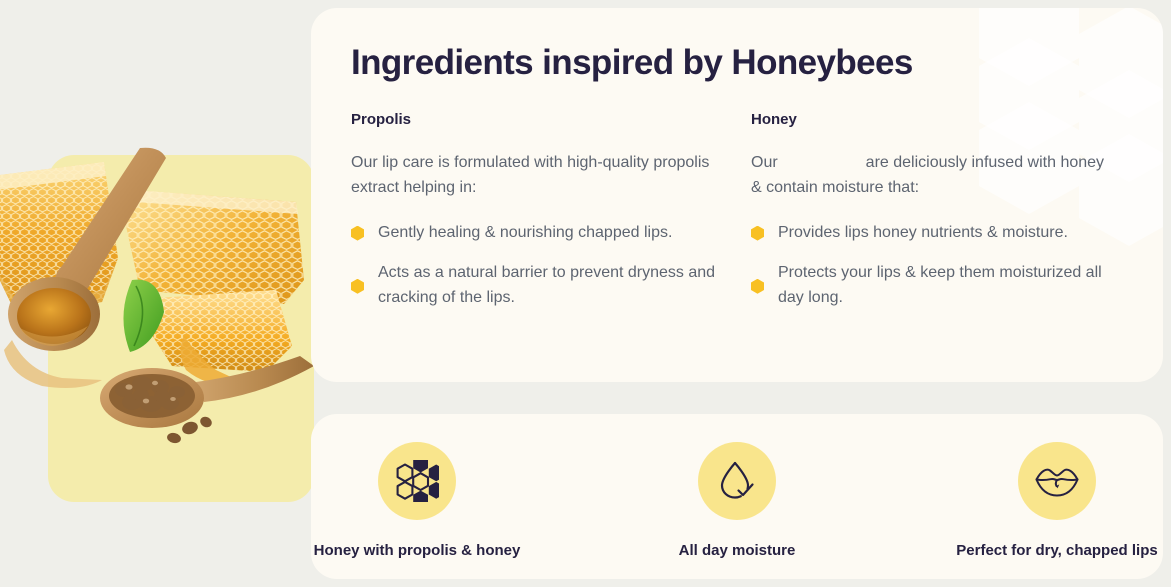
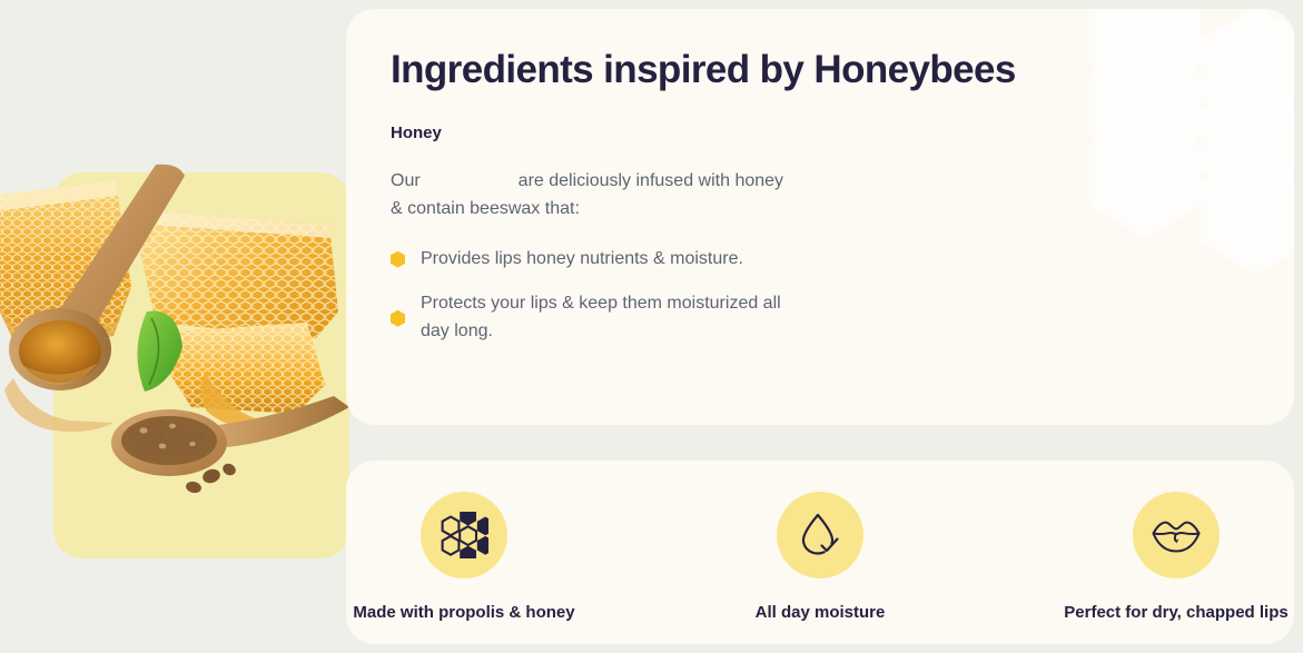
  Ingredients inspired by Honeybees
- Propolis
- Our lip care is formulated with high-quality propolis extract helping in:
- Gently healing & nourishing chapped lips.
- Acts as a natural barrier to prevent dryness and cracking of the lips.
  Honey
- Our are deliciously infused with honey & contain moisture that:
+ Our are deliciously infused with honey & contain beeswax that:
  Provides lips honey nutrients & moisture.
  Protects your lips & keep them moisturized all day long.
- Honey with propolis & honey
+ Made with propolis & honey
  All day moisture
  Perfect for dry, chapped lips
